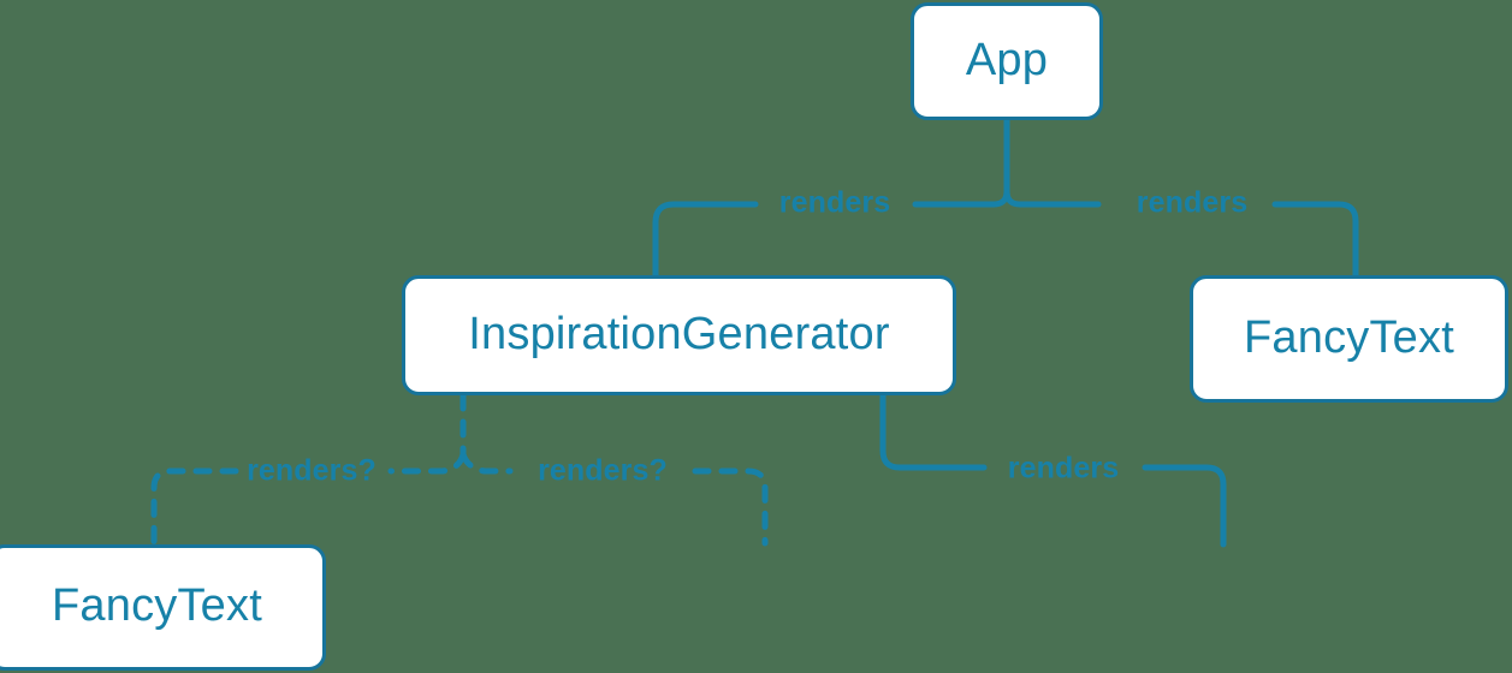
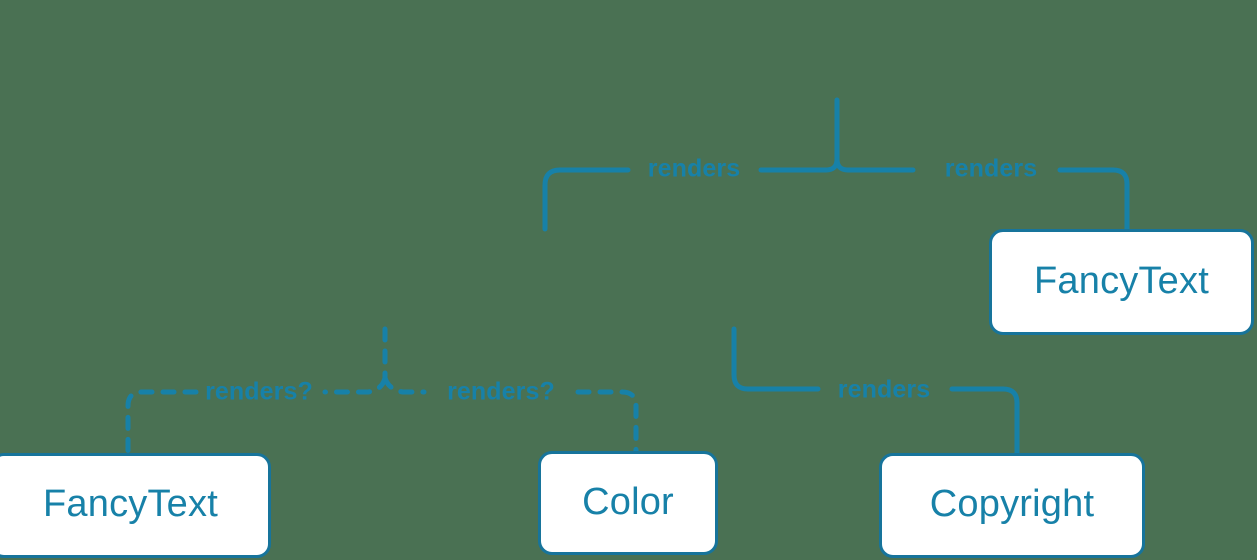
- App
- InspirationGenerator
  FancyText
  FancyText
+ Color
+ Copyright
  renders
  renders
  renders?
  renders?
  renders
